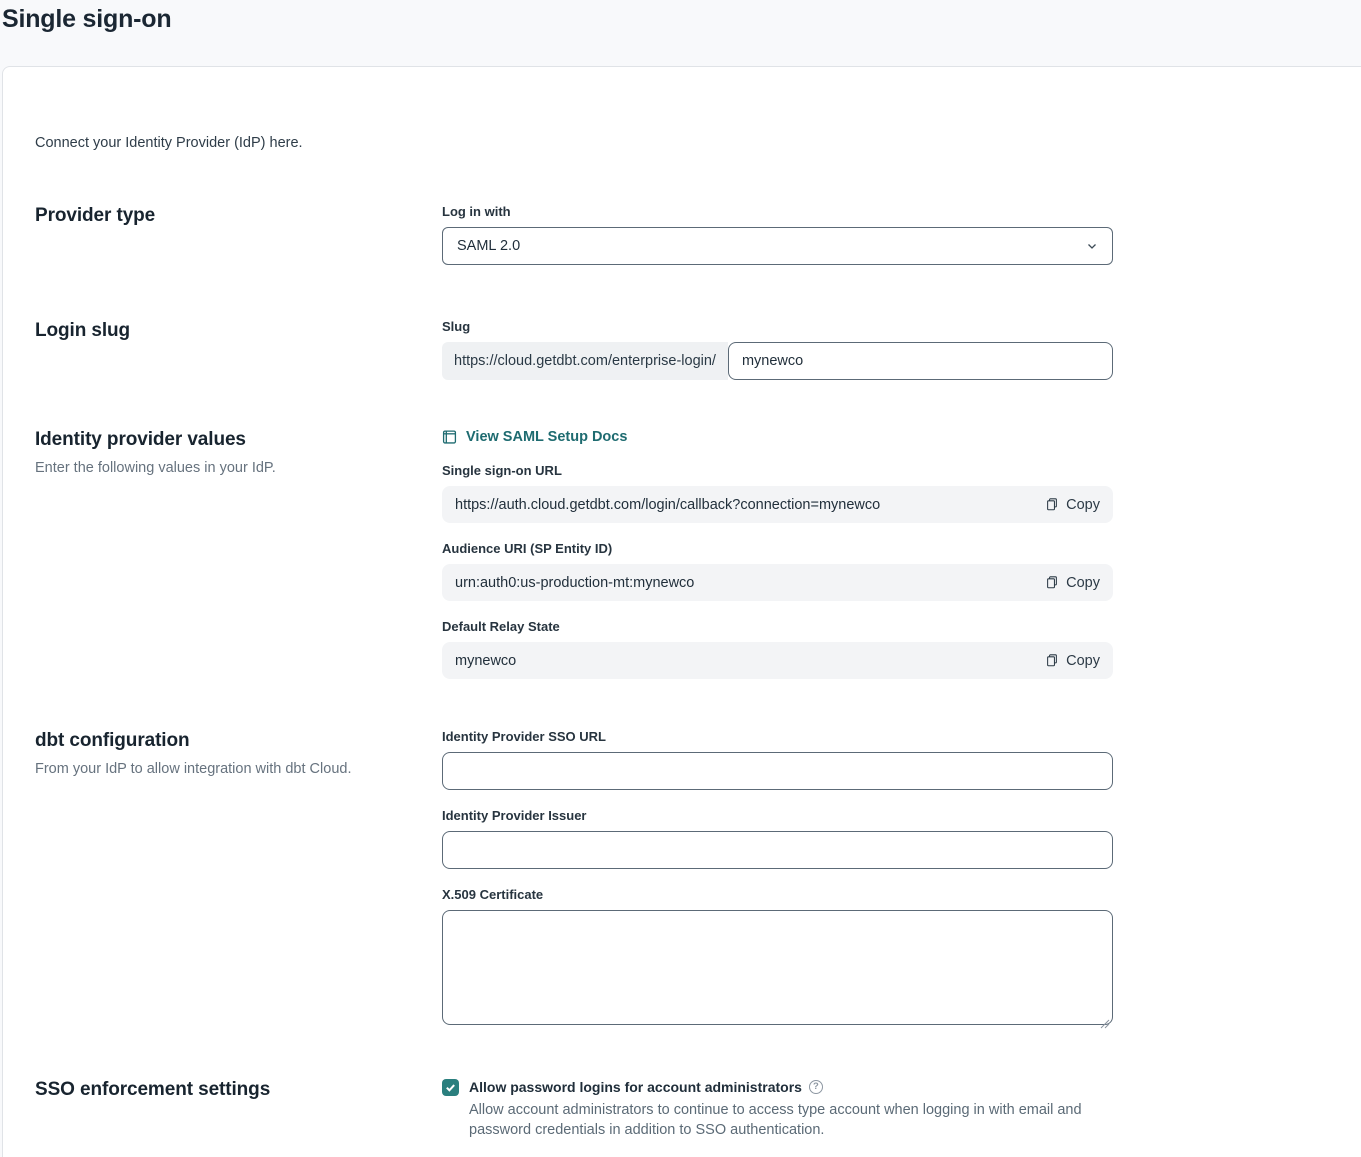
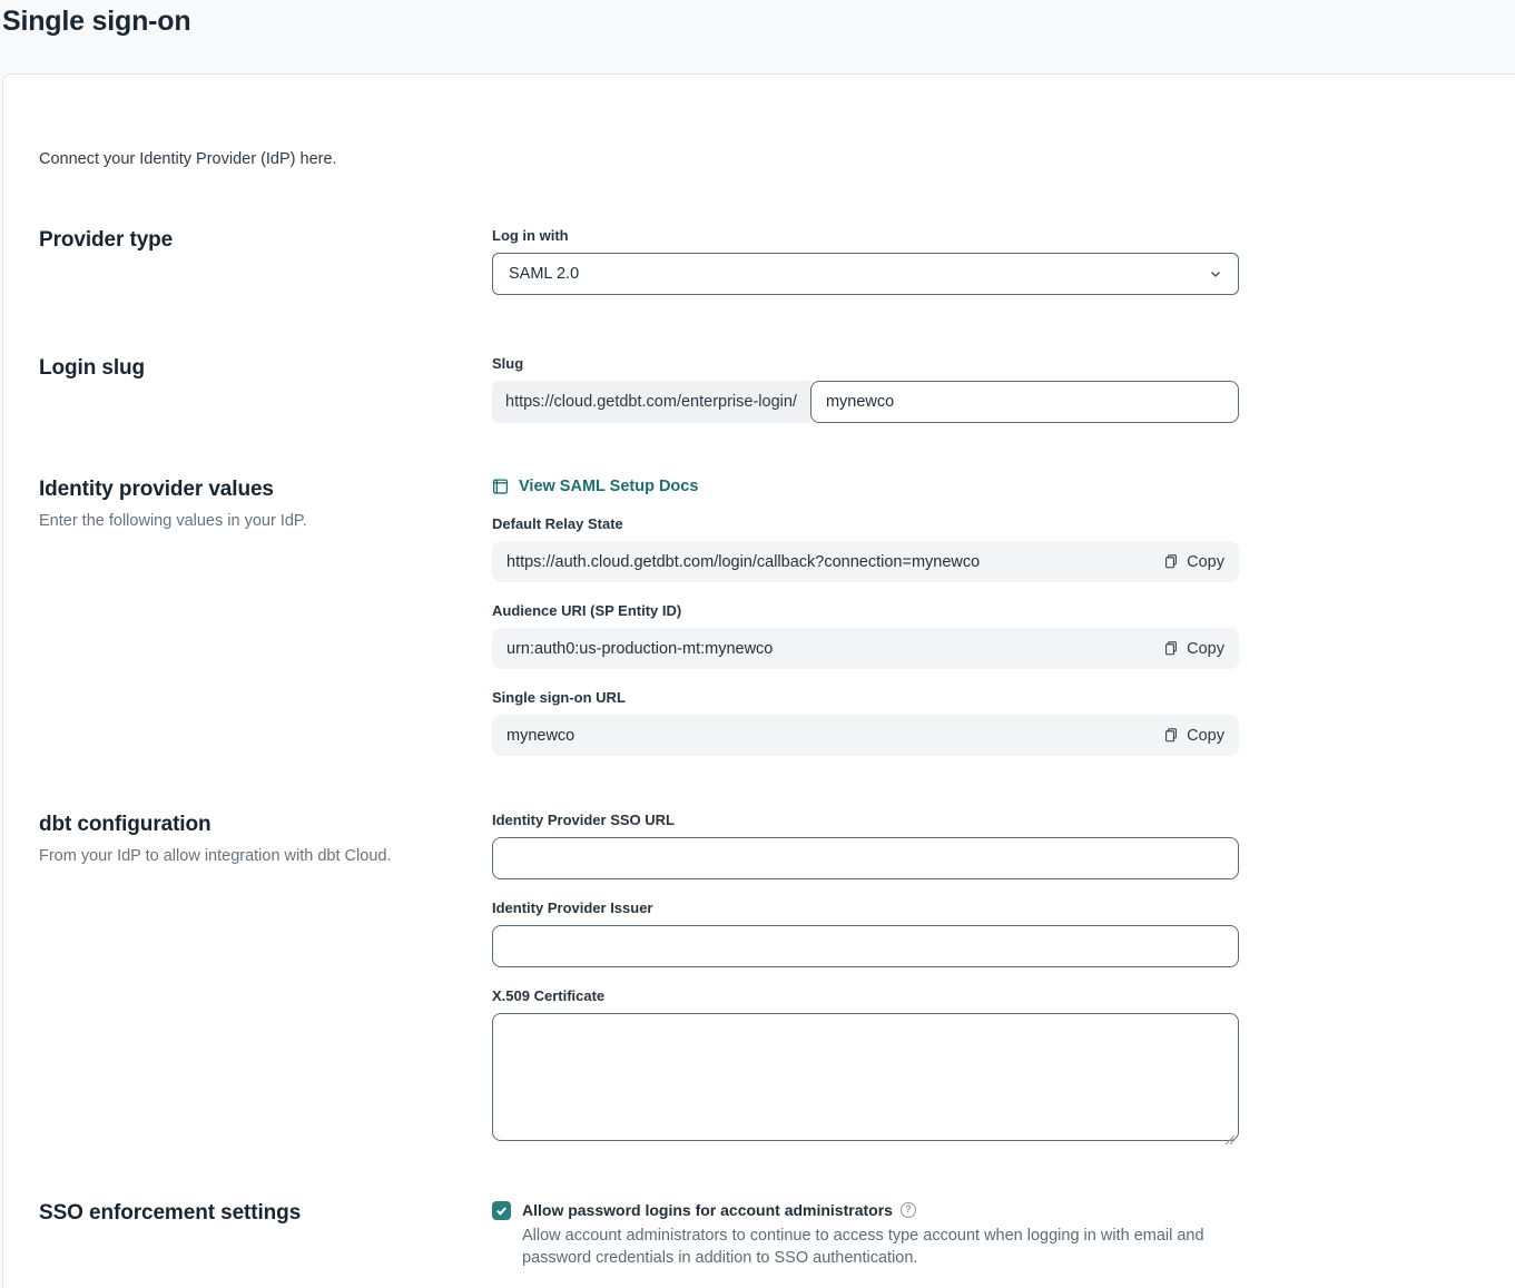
  Single sign-on
  Connect your Identity Provider (IdP) here.
  Provider type
  Log in with
  SAML 2.0
  Login slug
  Slug
  https://cloud.getdbt.com/enterprise-login/
  mynewco
  Identity provider values
  Enter the following values in your IdP.
  View SAML Setup Docs
- Single sign-on URL
+ Default Relay State
  https://auth.cloud.getdbt.com/login/callback?connection=mynewco
  Copy
  Audience URI (SP Entity ID)
  urn:auth0:us-production-mt:mynewco
  Copy
- Default Relay State
+ Single sign-on URL
  mynewco
  Copy
  dbt configuration
  From your IdP to allow integration with dbt Cloud.
  Identity Provider SSO URL
  Identity Provider Issuer
  X.509 Certificate
  SSO enforcement settings
  Allow password logins for account administrators
  ?
  Allow account administrators to continue to access type account when logging in with email and password credentials in addition to SSO authentication.
